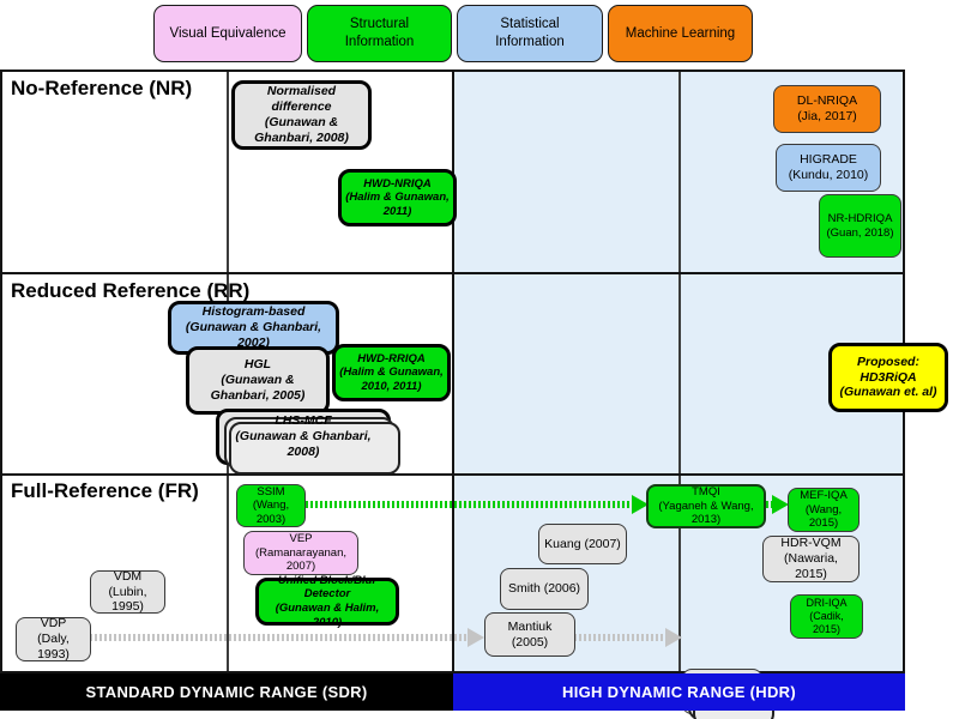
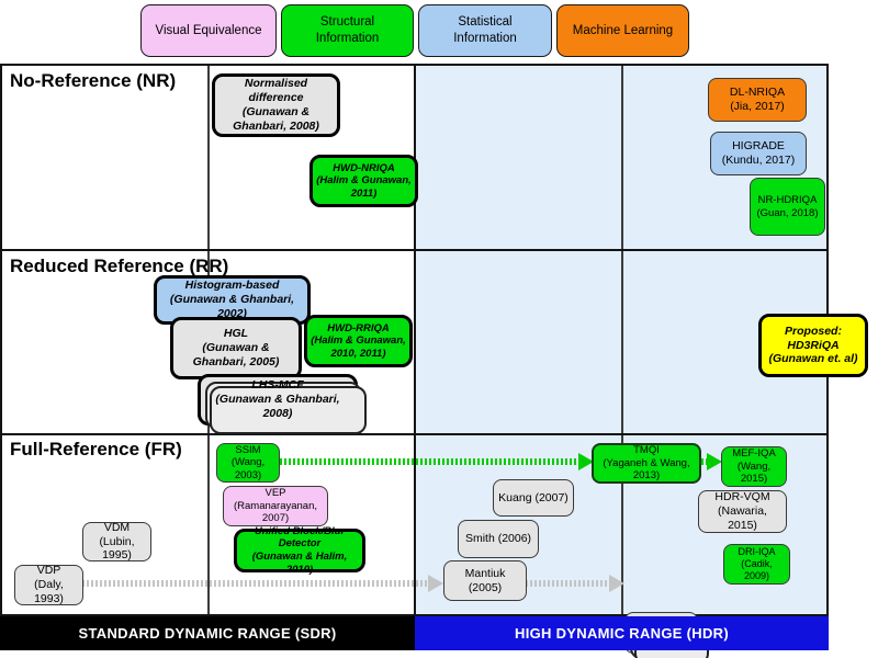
  Visual Equivalence
  Structural Information
  Statistical Information
  Machine Learning
  No-Reference (NR)
  Reduced Reference (RR)
  Full-Reference (FR)
  Normalised difference
  (Gunawan & Ghanbari, 2008)
  HWD-NRIQA
  (Halim & Gunawan, 2011)
  DL-NRIQA
  (Jia, 2017)
  HIGRADE
- (Kundu, 2010)
+ (Kundu, 2017)
  NR-HDRIQA
  (Guan, 2018)
  Histogram-based
  (Gunawan & Ghanbari, 2002)
  HGL
  (Gunawan & Ghanbari, 2005)
  HWD-RRIQA
  (Halim & Gunawan, 2010, 2011)
  LHS-MCF
  (Gunawan & Ghanbari, 2008)
  Proposed:
  HD3RiQA
  (Gunawan et. al)
  SSIM
  (Wang, 2003)
  VEP
  (Ramanarayanan, 2007)
  Unified Block/Blur Detector
  (Gunawan & Halim, 2010)
  VDM
  (Lubin, 1995)
  VDP
  (Daly, 1993)
  Kuang (2007)
  Smith (2006)
  Mantiuk (2005)
  TMQI
  (Yaganeh & Wang, 2013)
  MEF-IQA
  (Wang, 2015)
  HDR-VQM
  (Nawaria, 2015)
  DRI-IQA
- (Cadik, 2015)
+ (Cadik, 2009)
  STANDARD DYNAMIC RANGE (SDR)
  HIGH DYNAMIC RANGE (HDR)
